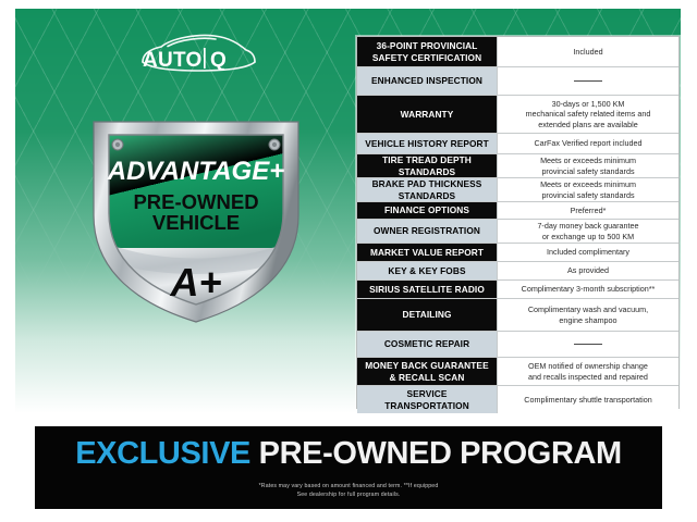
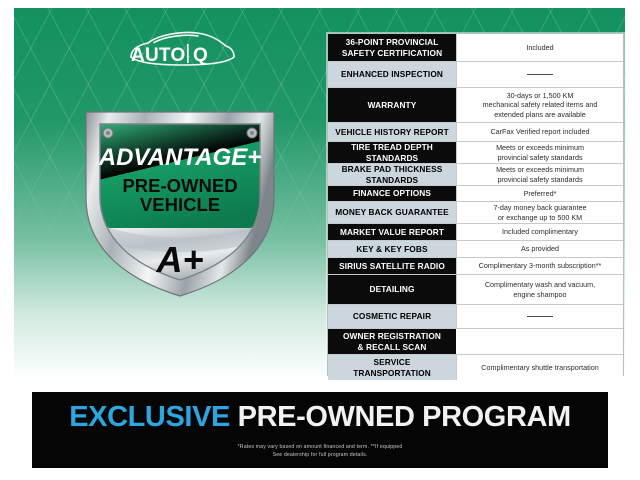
  AUTO
  Q
  ADVANTAGE+
  PRE-OWNED
  VEHICLE
  A+
  36-POINT PROVINCIAL
  SAFETY CERTIFICATION
  Included
  ENHANCED INSPECTION
  WARRANTY
  30-days or 1,500 KM
  mechanical safety related items and
  extended plans are available
  VEHICLE HISTORY REPORT
  CarFax Verified report included
  TIRE TREAD DEPTH
  STANDARDS
  Meets or exceeds minimum
  provincial safety standards
  BRAKE PAD THICKNESS
  STANDARDS
  Meets or exceeds minimum
  provincial safety standards
  FINANCE OPTIONS
  Preferred*
- OWNER REGISTRATION
+ MONEY BACK GUARANTEE
  7-day money back guarantee
  or exchange up to 500 KM
  MARKET VALUE REPORT
  Included complimentary
  KEY & KEY FOBS
  As provided
  SIRIUS SATELLITE RADIO
  Complimentary 3-month subscription**
  DETAILING
  Complimentary wash and vacuum,
  engine shampoo
  COSMETIC REPAIR
- MONEY BACK GUARANTEE
+ OWNER REGISTRATION
  & RECALL SCAN
- OEM notified of ownership change
- and recalls inspected and repaired
  SERVICE
  TRANSPORTATION
  Complimentary shuttle transportation
  EXCLUSIVE PRE-OWNED PROGRAM
